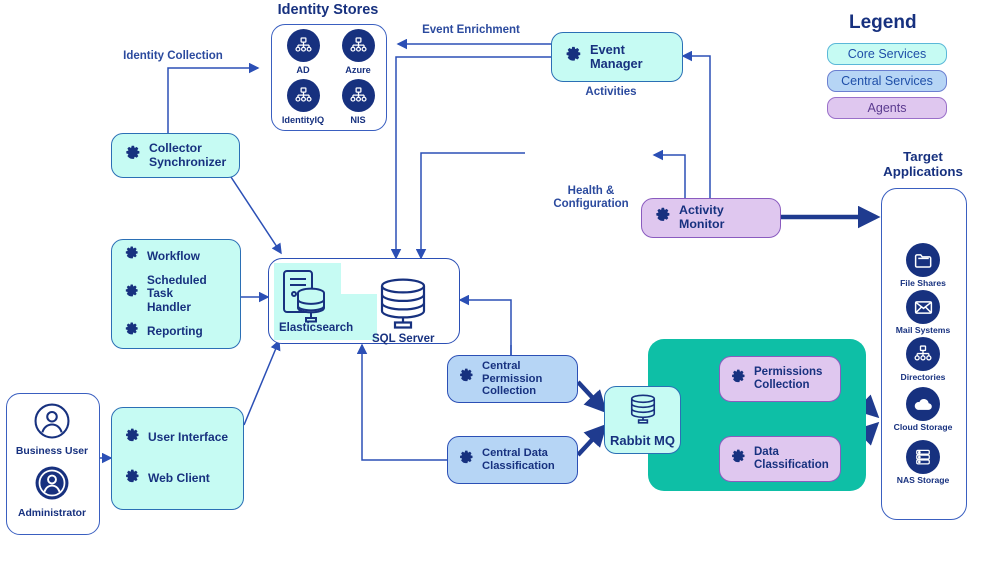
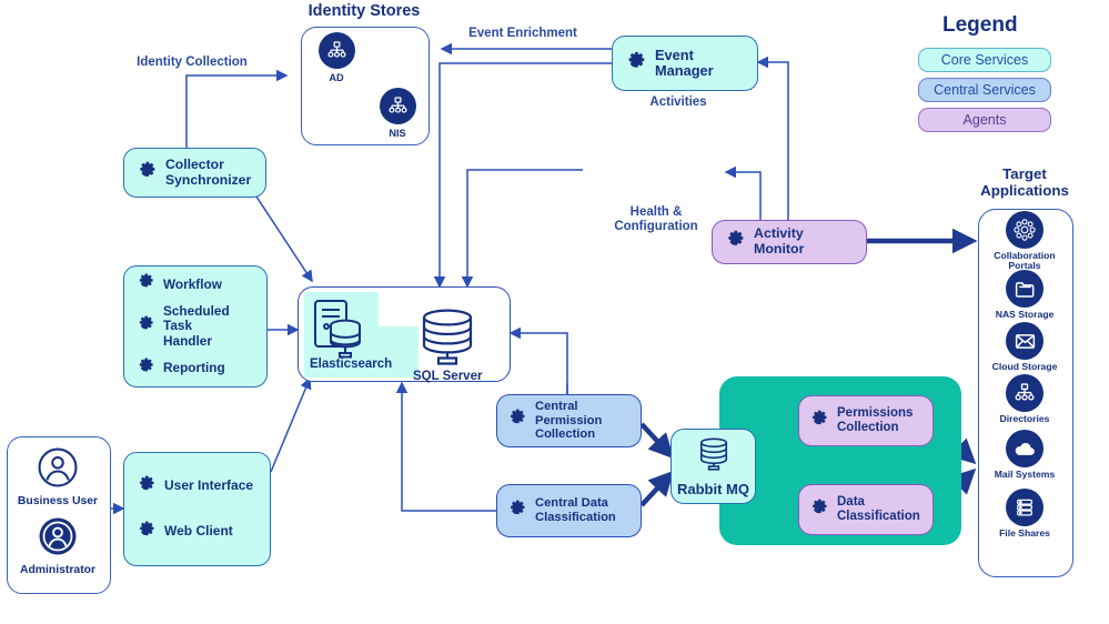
  Legend
  Core Services
  Central Services
  Agents
  Identity Stores
  AD
- Azure
- IdentityIQ
  NIS
  Identity Collection
  Event Enrichment
  Activities
  Health &
  Configuration
  Event Manager
  Activity Monitor
  Collector
  Synchronizer
  Workflow
  Scheduled Task
  Handler
  Reporting
  User Interface
  Web Client
  Business User
  Administrator
  Elasticsearch
  SQL Server
  Central
  Permission
  Collection
  Central Data
  Classification
  Permissions
  Collection
  Data
  Classification
  Rabbit MQ
  Target
  Applications
+ Collaboration
+ Portals
- File Shares
+ NAS Storage
- Mail Systems
+ Cloud Storage
  Directories
- Cloud Storage
+ Mail Systems
- NAS Storage
+ File Shares
